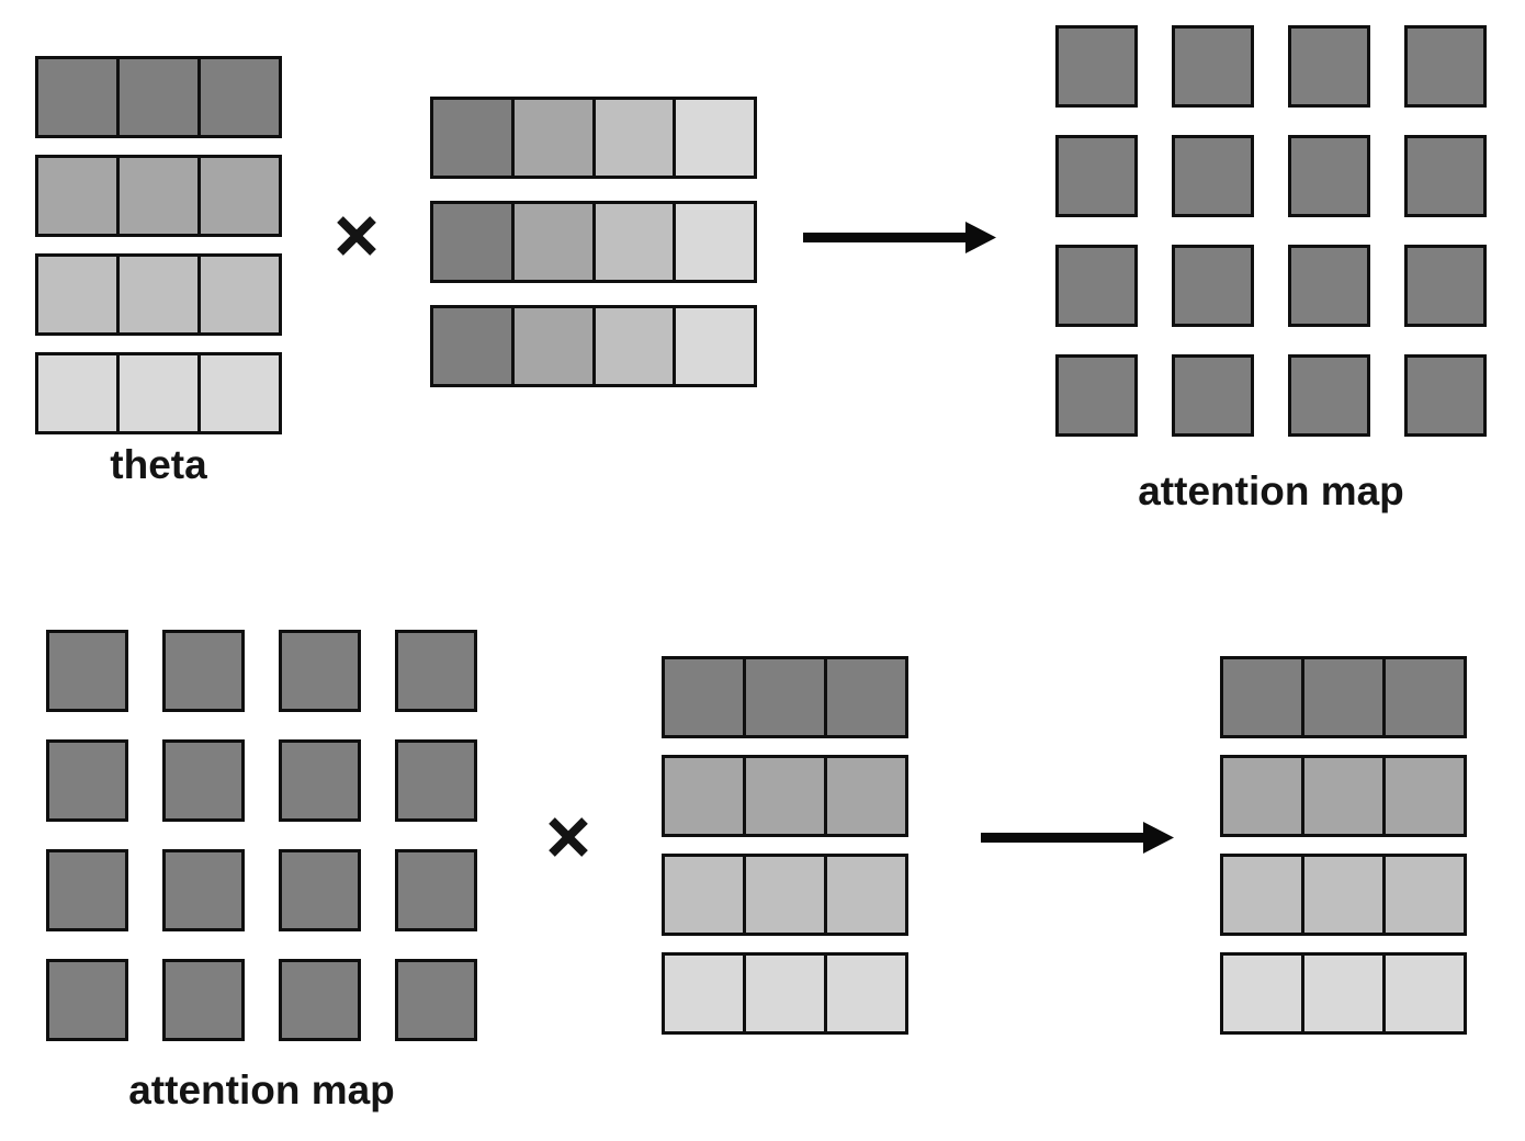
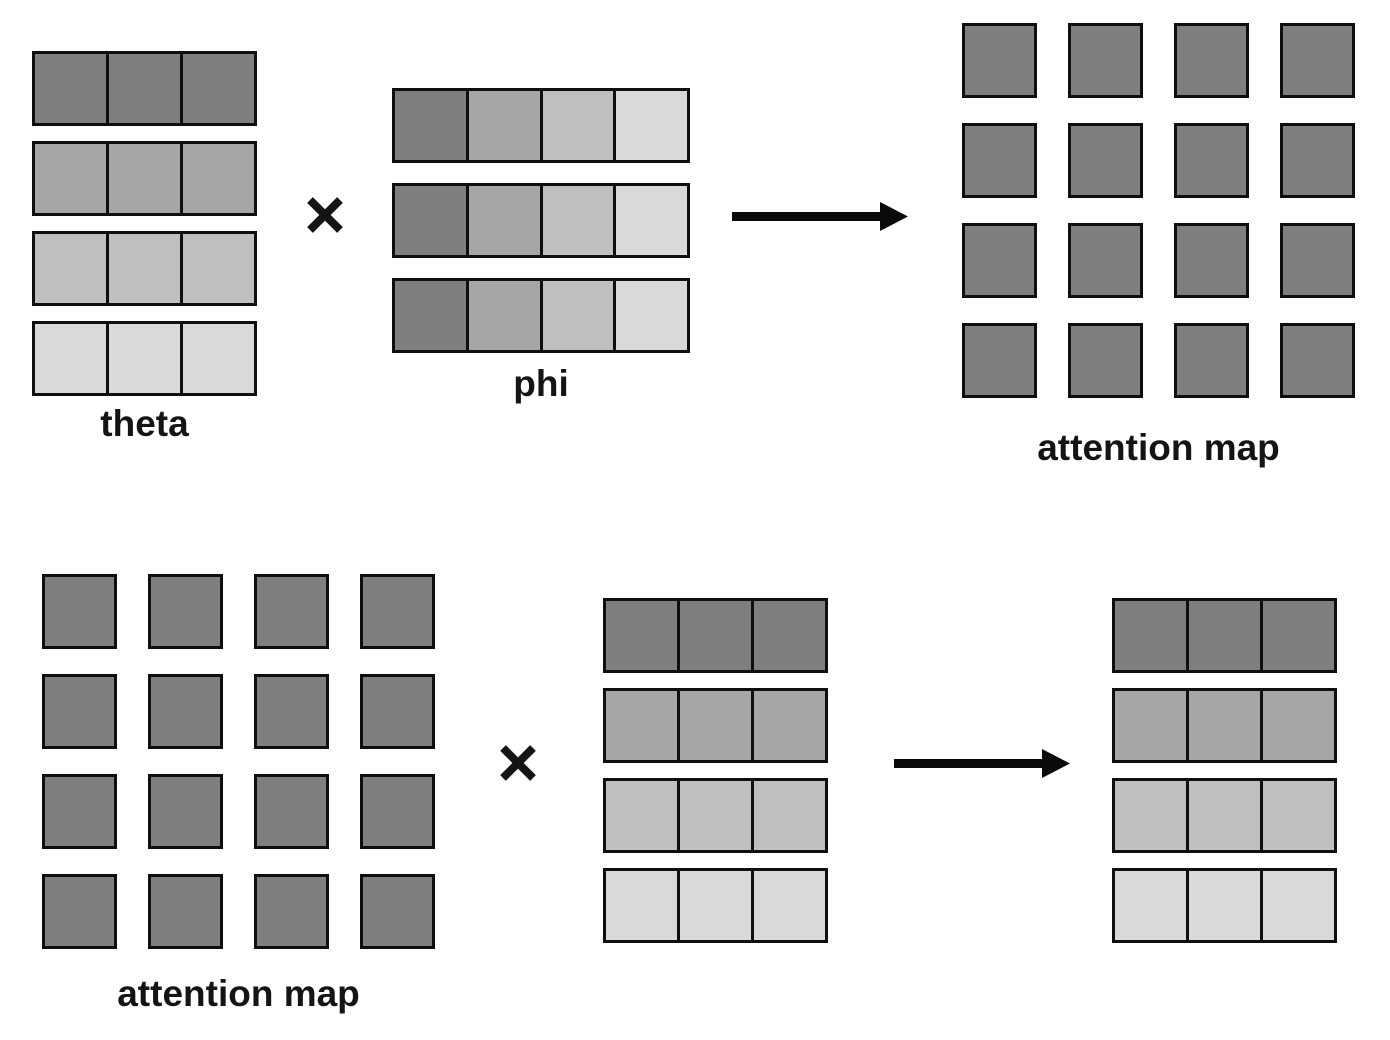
  theta
+ phi
  attention map
  attention map
